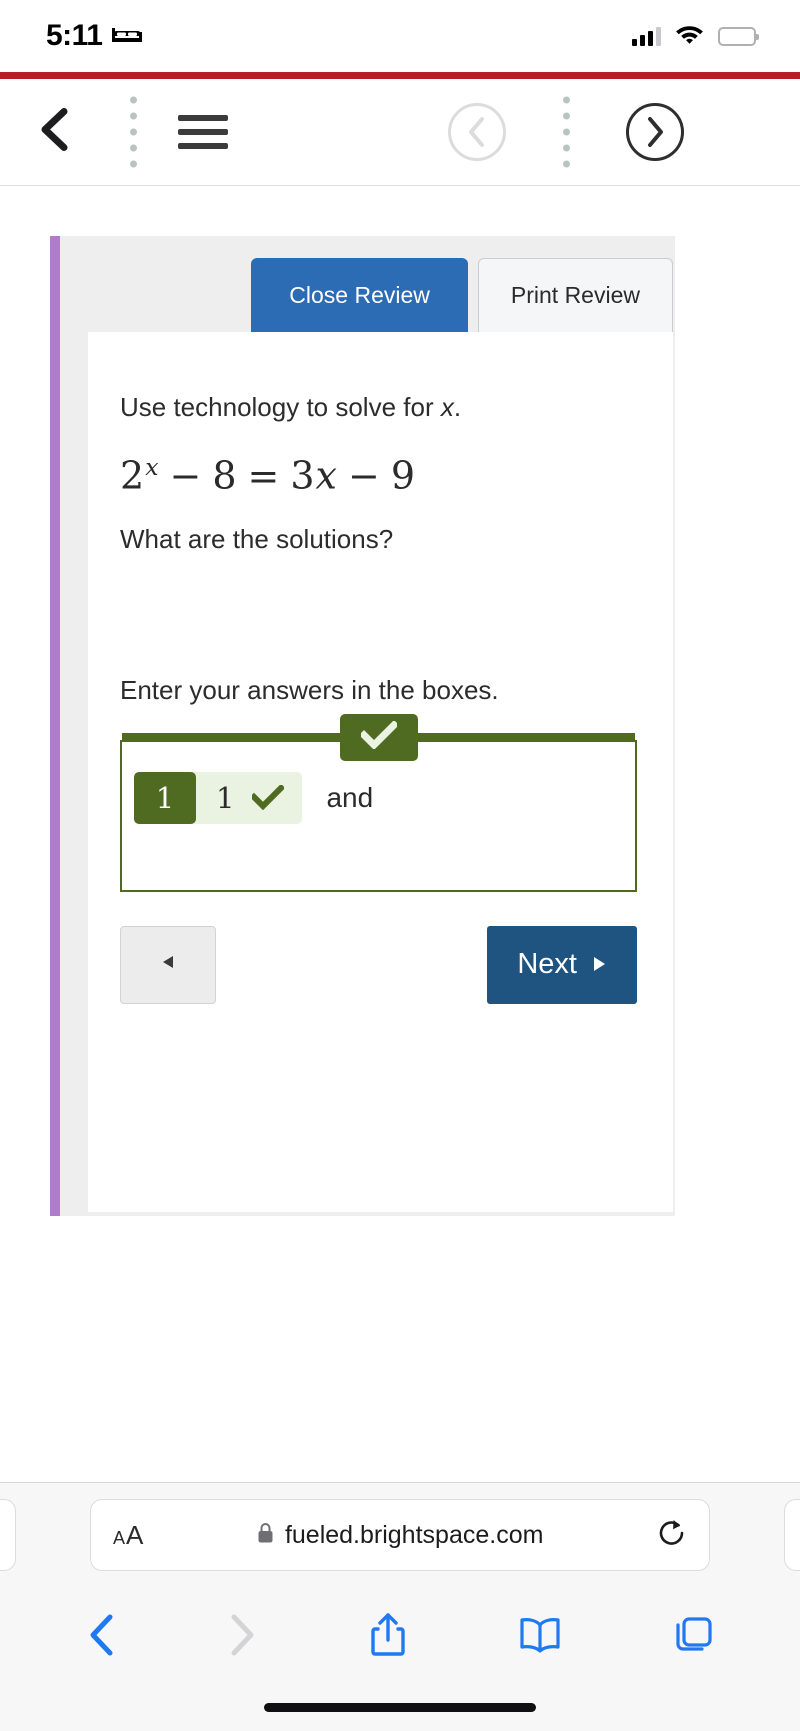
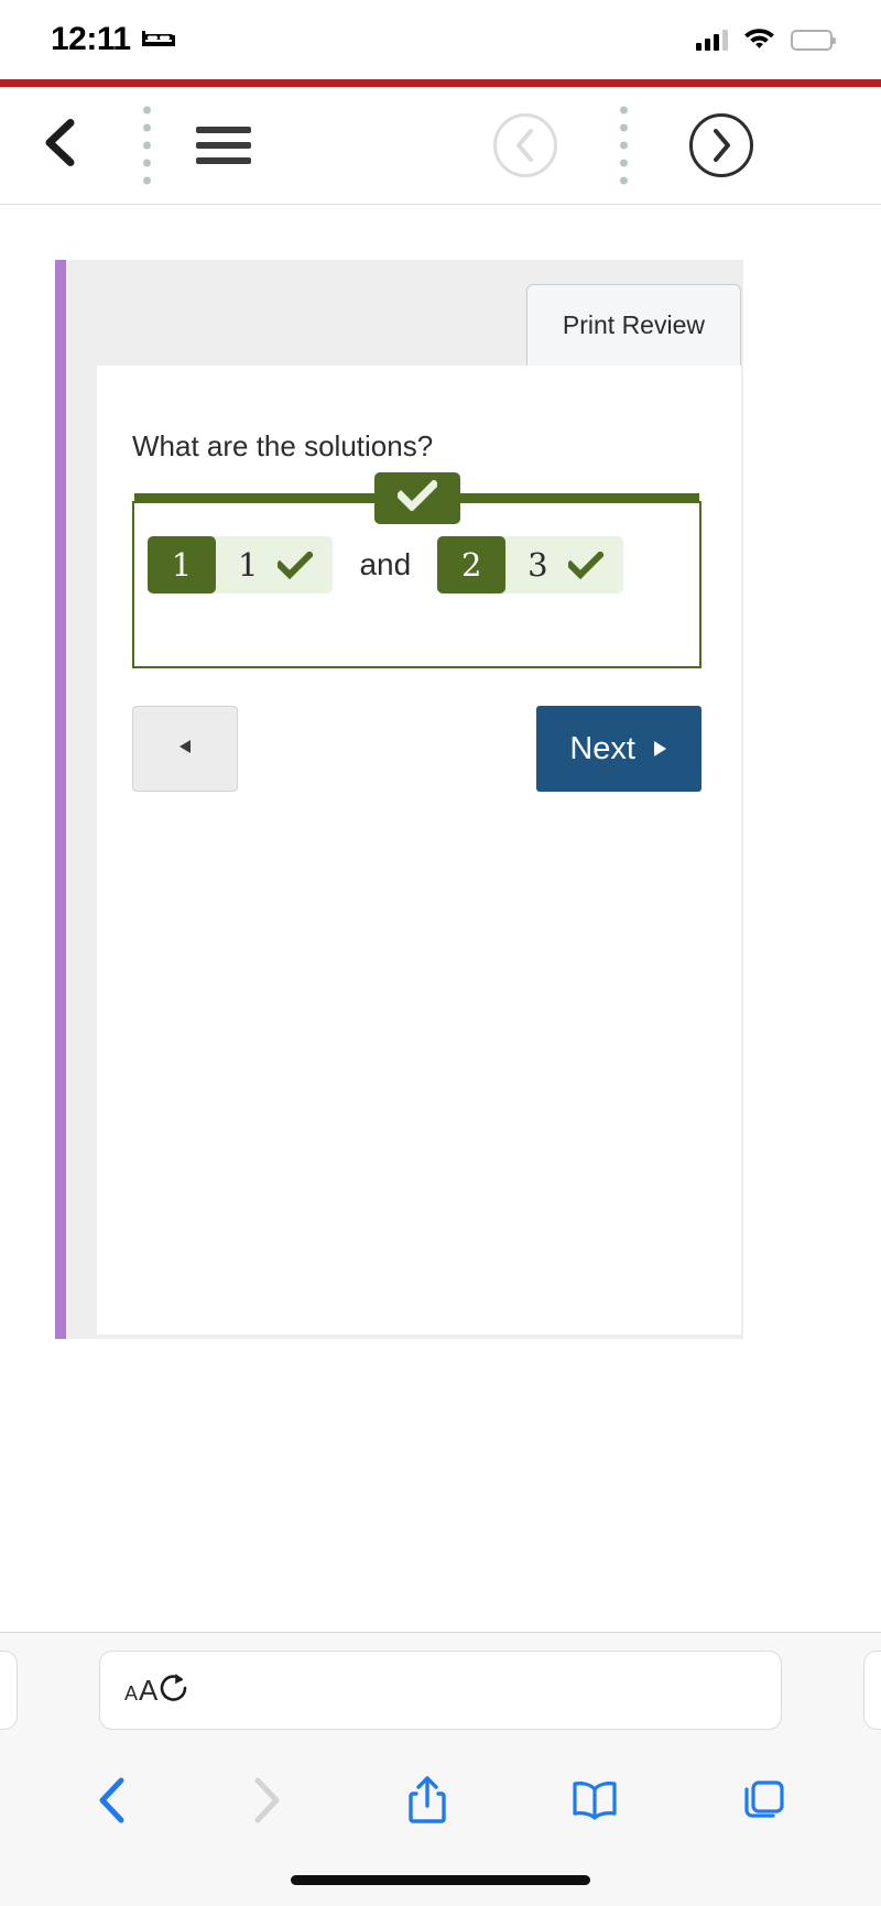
- 5:11
+ 12:11
- Close Review
  Print Review
- Use technology to solve for x.
- 2x − 8 = 3x − 9
  What are the solutions?
- Enter your answers in the boxes.
  1
  1
  and
+ 2
+ 3
  Next
  A
  A
- fueled.brightspace.com
